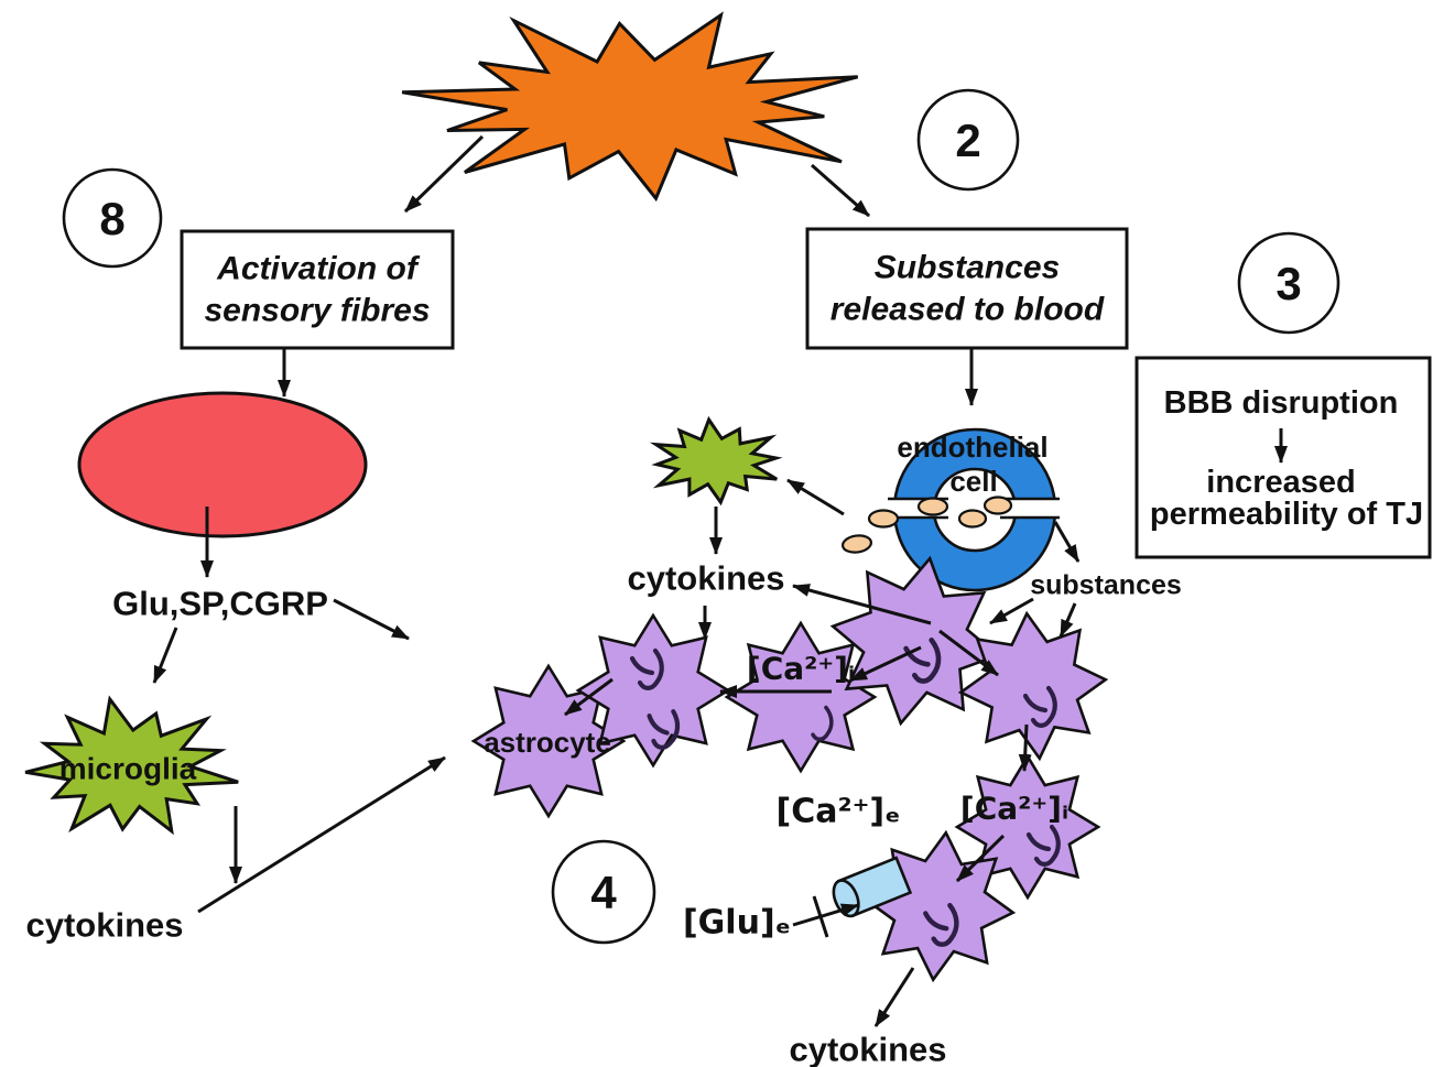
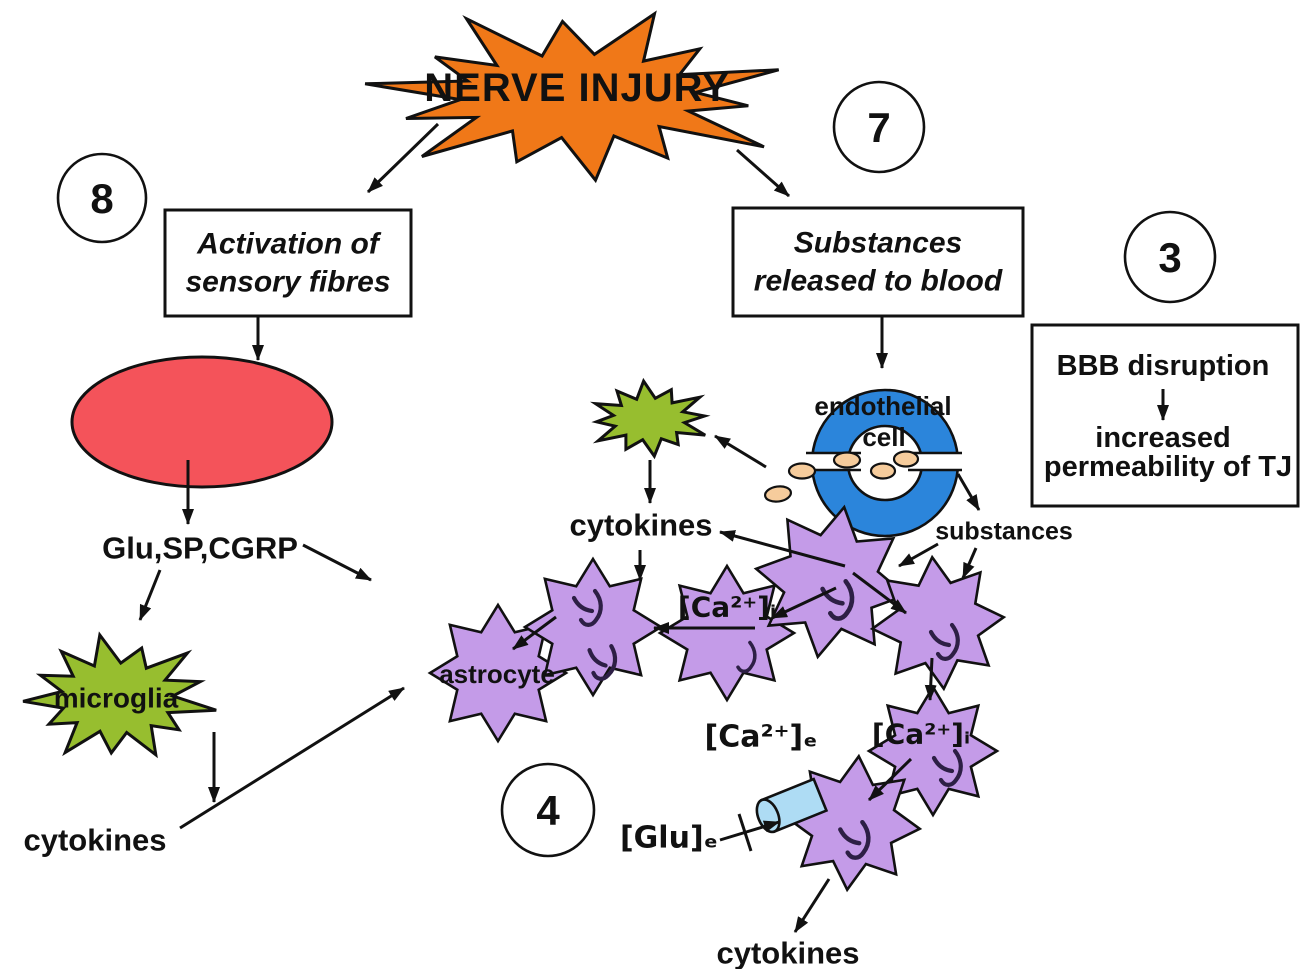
+ NERVE INJURY
  8
- 2
+ 7
  3
  4
  Activation of
  sensory fibres
  Substances
  released to blood
  BBB disruption
  increased
  permeability of TJ
  Glu,SP,CGRP
  microglia
  cytokines
  cytokines
  cytokines
  endothelial
  cell
  substances
  astrocyte
  [Ca²⁺]ᵢ
  [Ca²⁺]ₑ
  [Ca²⁺]ᵢ
  [Glu]ₑ
